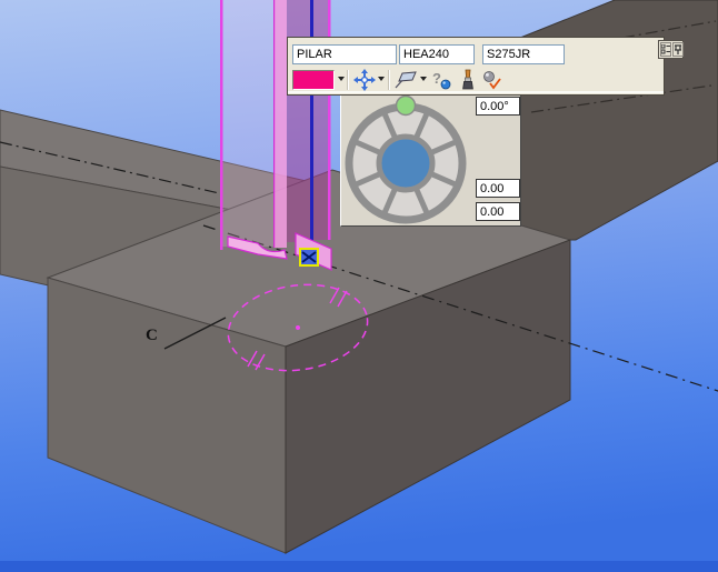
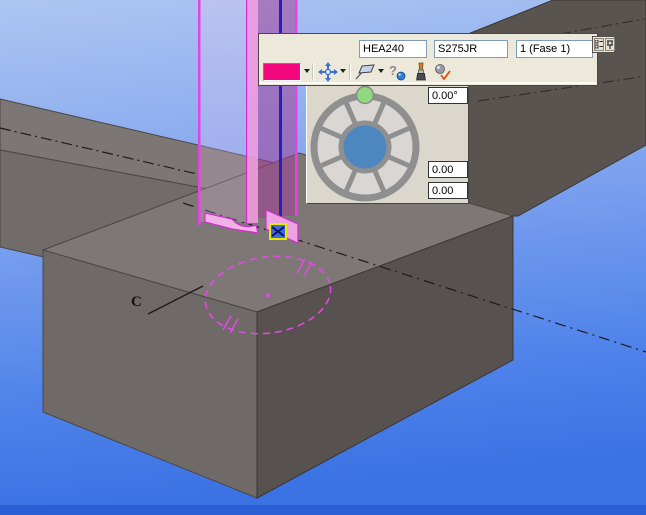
  C
- PILAR
  HEA240
  S275JR
+ 1 (Fase 1)
  ?
  0.00°
  0.00
  0.00
